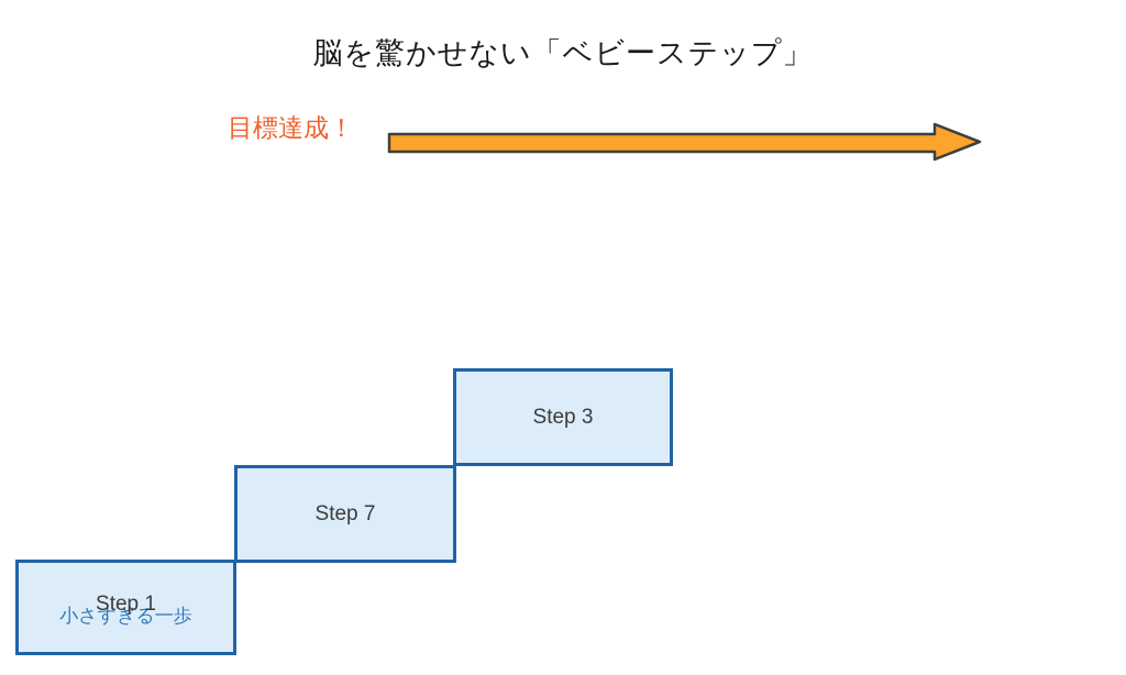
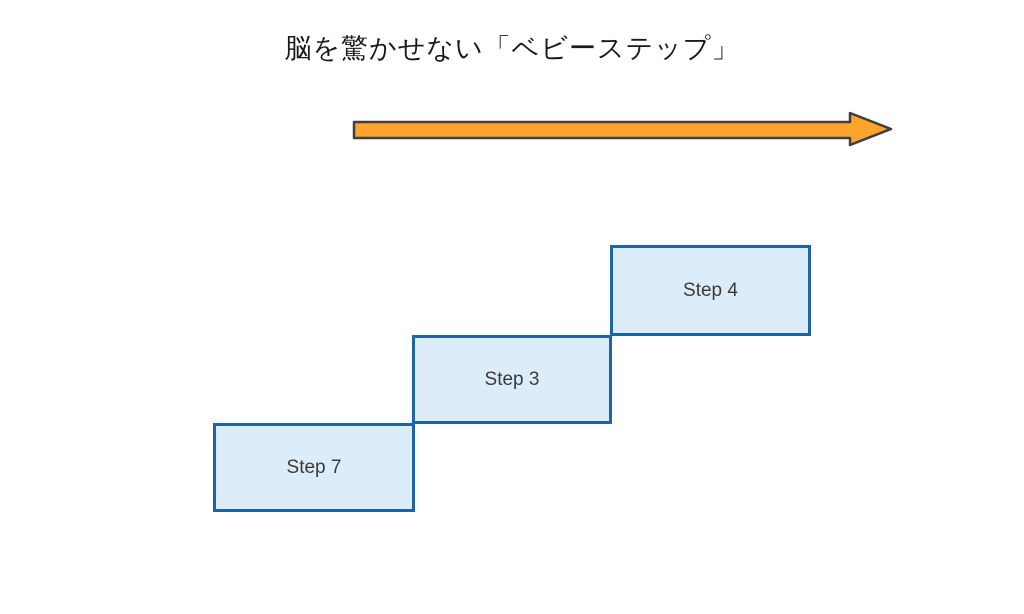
  脳を驚かせない「ベビーステップ」
- 目標達成！
- Step 1
- 小さすぎる一歩
  Step 7
  Step 3
+ Step 4
